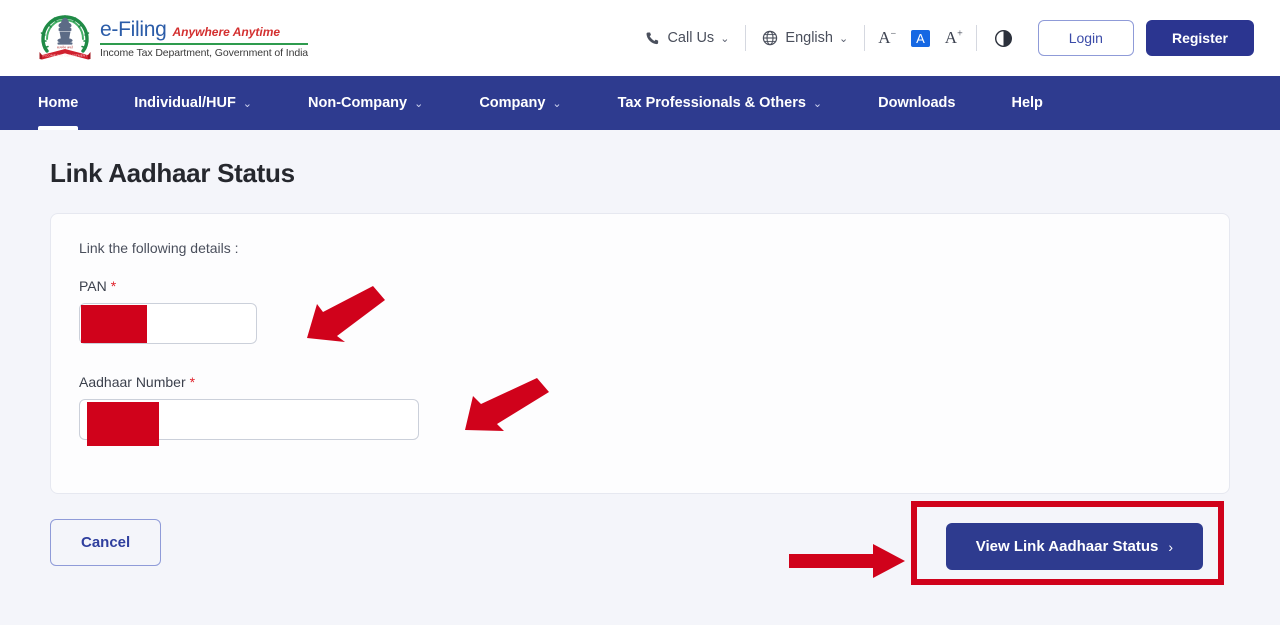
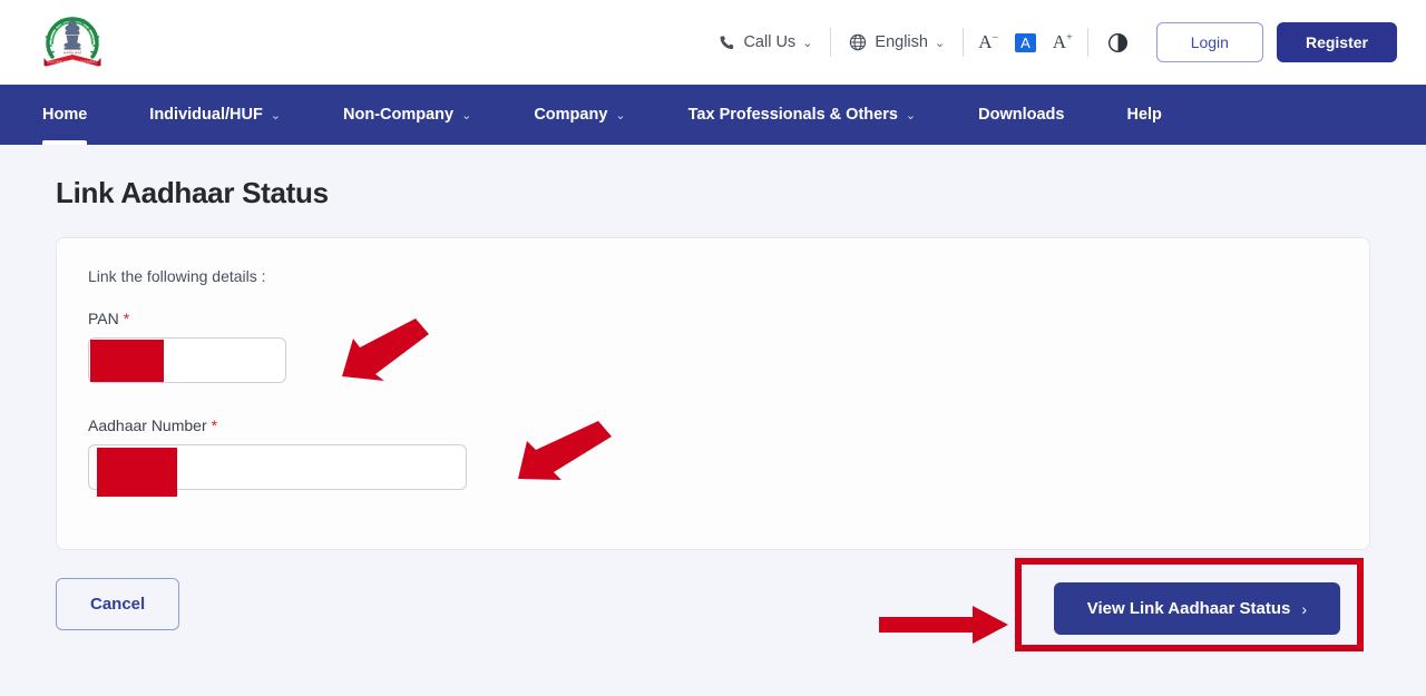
- e-Filing
- Anywhere Anytime
- Income Tax Department, Government of India
  Call Us
  ⌄
  English
  ⌄
  A−
  A
  A+
  Login
  Register
  Home
  Individual/HUF
  ⌄
  Non-Company
  ⌄
  Company
  ⌄
  Tax Professionals & Others
  ⌄
  Downloads
  Help
  Link Aadhaar Status
  Link the following details :
  PAN *
  Aadhaar Number *
  Cancel
  View Link Aadhaar Status
  ›
